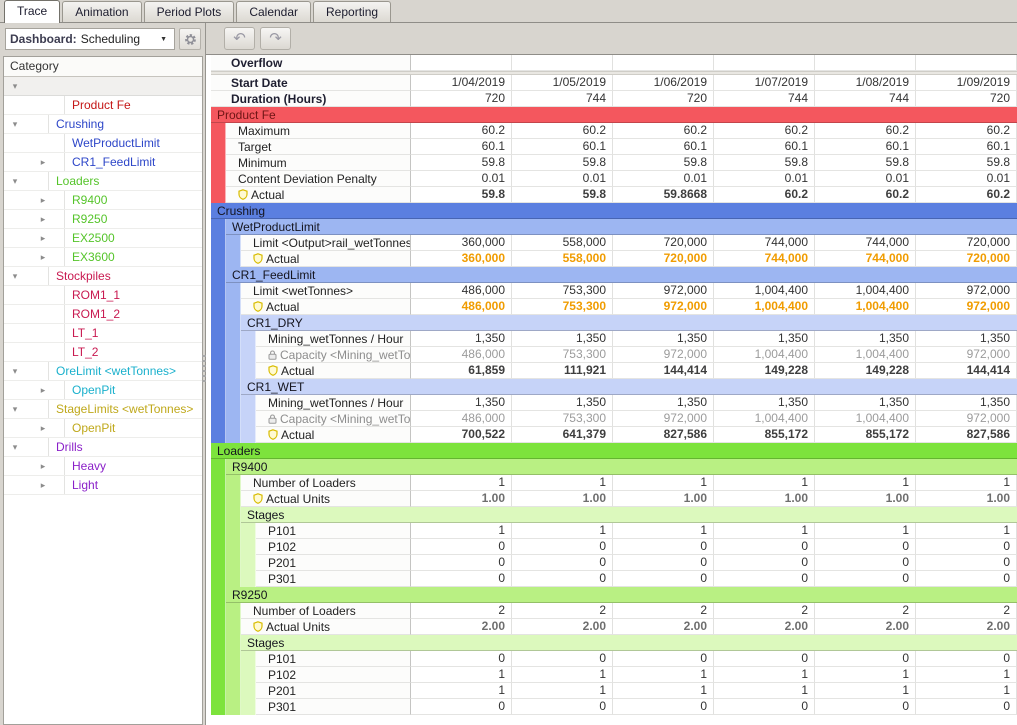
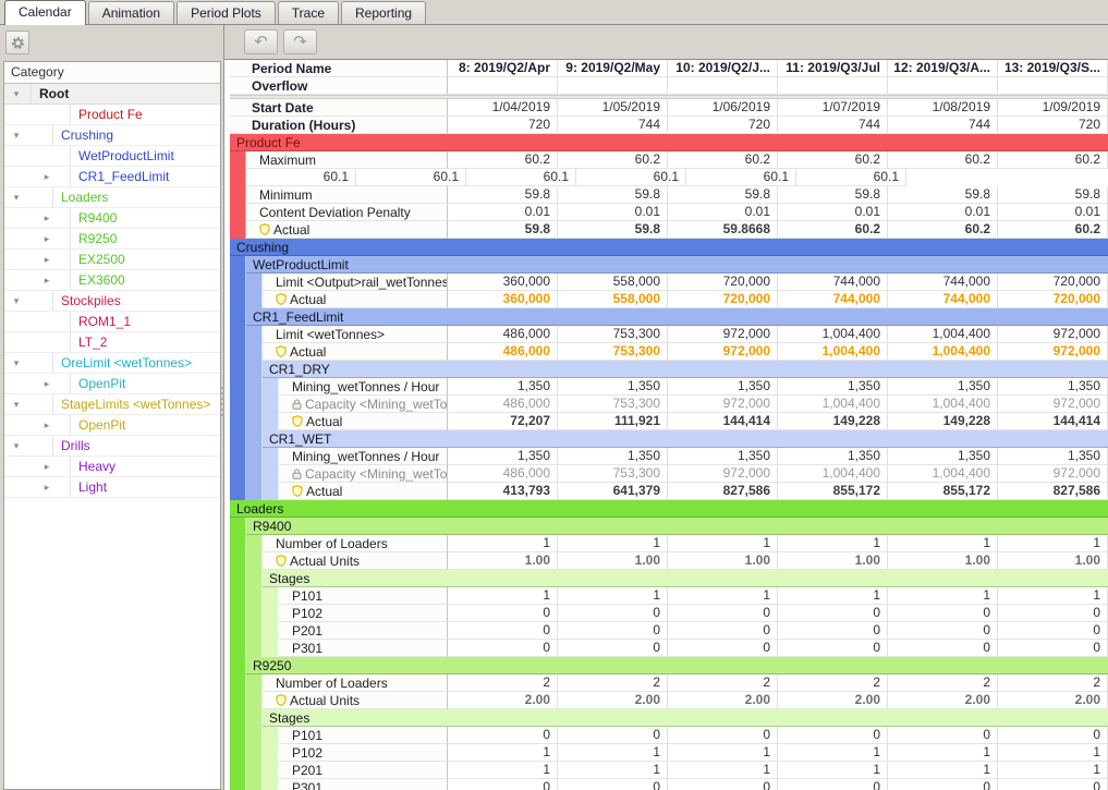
- Trace
+ Calendar
  Animation
  Period Plots
- Calendar
+ Trace
  Reporting
- Dashboard:
- Scheduling
  Category
  ▾
+ Root
  Product Fe
  ▾
  Crushing
  WetProductLimit
  ▸
  CR1_FeedLimit
  ▾
  Loaders
  ▸
  R9400
  ▸
  R9250
  ▸
  EX2500
  ▸
  EX3600
  ▾
  Stockpiles
  ROM1_1
- ROM1_2
- LT_1
  LT_2
  ▾
  OreLimit <wetTonnes>
  ▸
  OpenPit
  ▾
  StageLimits <wetTonnes>
  ▸
  OpenPit
  ▾
  Drills
  ▸
  Heavy
  ▸
  Light
  ↶
  ↷
+ Period Name
+ 8: 2019/Q2/Apr
+ 9: 2019/Q2/May
+ 10: 2019/Q2/J...
+ 11: 2019/Q3/Jul
+ 12: 2019/Q3/A...
+ 13: 2019/Q3/S...
  Overflow
  Start Date
  1/04/2019
  1/05/2019
  1/06/2019
  1/07/2019
  1/08/2019
  1/09/2019
  Duration (Hours)
  720
  744
  720
  744
  744
  720
  Product Fe
  Maximum
  60.2
  60.2
  60.2
  60.2
  60.2
  60.2
- Target
  60.1
  60.1
  60.1
  60.1
  60.1
  60.1
  Minimum
  59.8
  59.8
  59.8
  59.8
  59.8
  59.8
  Content Deviation Penalty
  0.01
  0.01
  0.01
  0.01
  0.01
  0.01
  Actual
  59.8
  59.8
  59.8668
  60.2
  60.2
  60.2
  Crushing
  WetProductLimit
  Limit <Output>rail_wetTonnes
  360,000
  558,000
  720,000
  744,000
  744,000
  720,000
  Actual
  360,000
  558,000
  720,000
  744,000
  744,000
  720,000
  CR1_FeedLimit
  Limit <wetTonnes>
  486,000
  753,300
  972,000
  1,004,400
  1,004,400
  972,000
  Actual
  486,000
  753,300
  972,000
  1,004,400
  1,004,400
  972,000
  CR1_DRY
  Mining_wetTonnes / Hour
  1,350
  1,350
  1,350
  1,350
  1,350
  1,350
  Capacity <Mining_wetTo
  486,000
  753,300
  972,000
  1,004,400
  1,004,400
  972,000
  Actual
- 61,859
+ 72,207
  111,921
  144,414
  149,228
  149,228
  144,414
  CR1_WET
  Mining_wetTonnes / Hour
  1,350
  1,350
  1,350
  1,350
  1,350
  1,350
  Capacity <Mining_wetTo
  486,000
  753,300
  972,000
  1,004,400
  1,004,400
  972,000
  Actual
- 700,522
+ 413,793
  641,379
  827,586
  855,172
  855,172
  827,586
  Loaders
  R9400
  Number of Loaders
  1
  1
  1
  1
  1
  1
  Actual Units
  1.00
  1.00
  1.00
  1.00
  1.00
  1.00
  Stages
  P101
  1
  1
  1
  1
  1
  1
  P102
  0
  0
  0
  0
  0
  0
  P201
  0
  0
  0
  0
  0
  0
  P301
  0
  0
  0
  0
  0
  0
  R9250
  Number of Loaders
  2
  2
  2
  2
  2
  2
  Actual Units
  2.00
  2.00
  2.00
  2.00
  2.00
  2.00
  Stages
  P101
  0
  0
  0
  0
  0
  0
  P102
  1
  1
  1
  1
  1
  1
  P201
  1
  1
  1
  1
  1
  1
  P301
  0
  0
  0
  0
  0
  0
